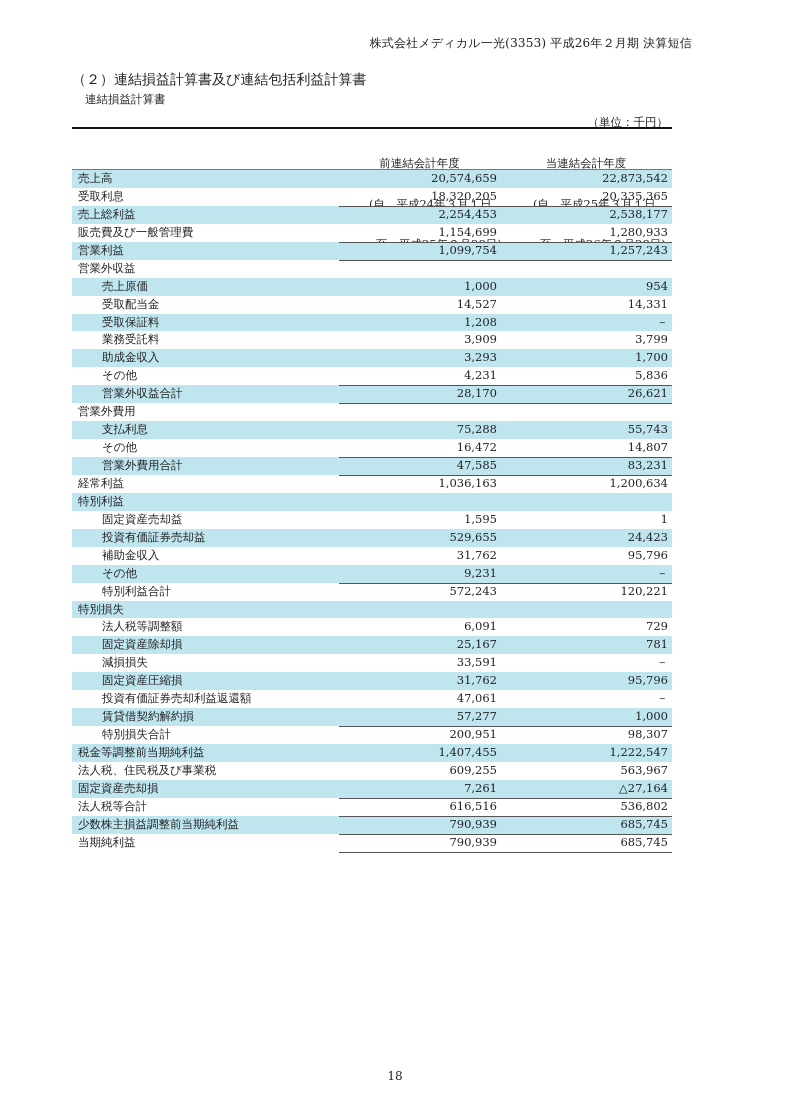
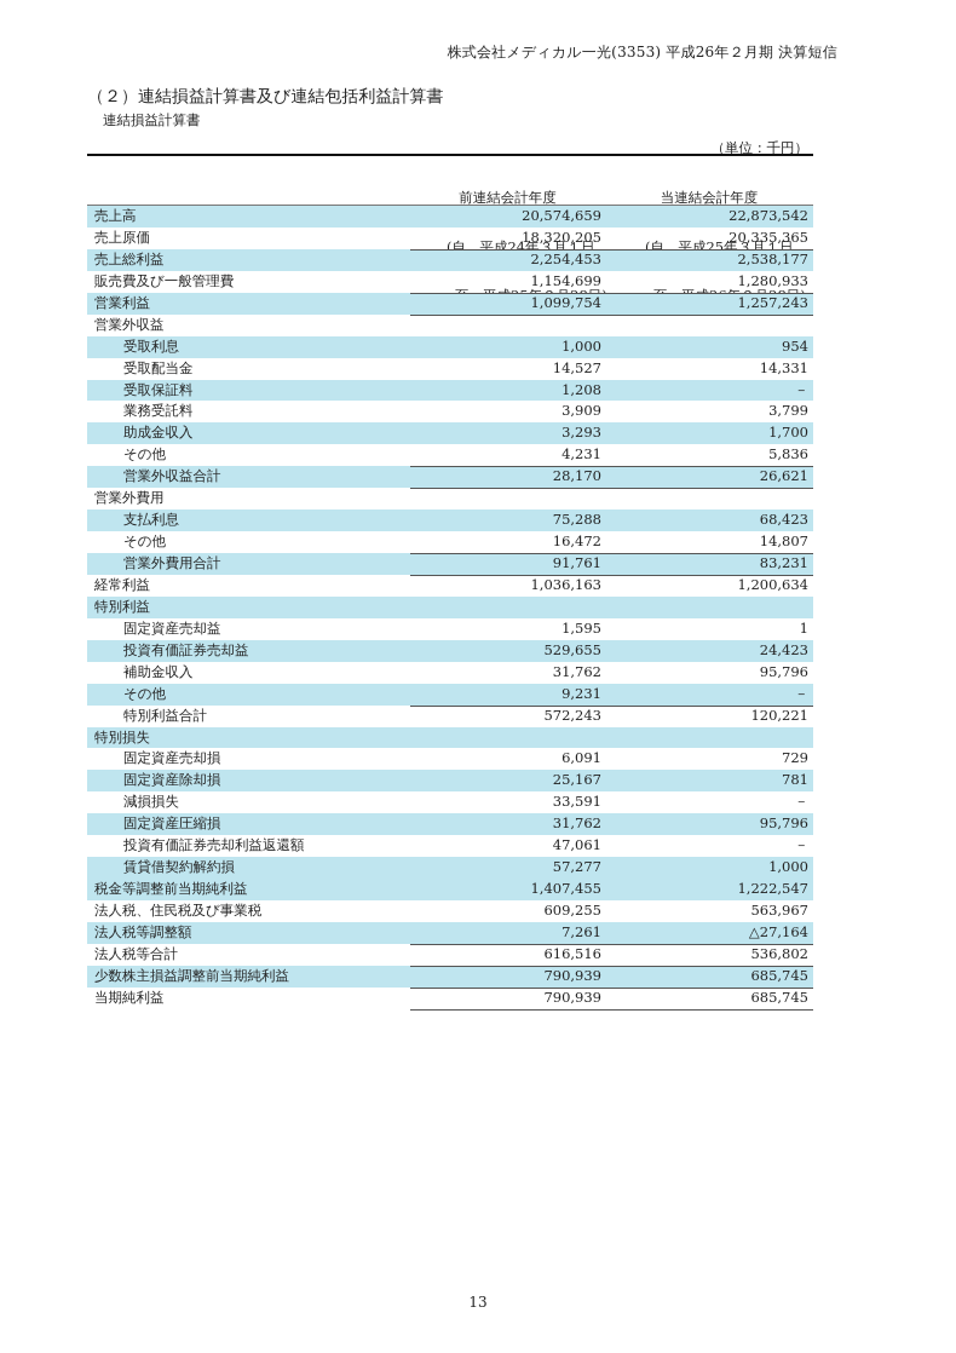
  株式会社メディカル一光(3353) 平成26年２月期 決算短信
  （２）連結損益計算書及び連結包括利益計算書
  連結損益計算書
  （単位：千円）
  前連結会計年度
  (自 平成24年３月１日
  当連結会計年度
  (自 平成25年３月１日
  売上高
  20,574,659
  22,873,542
- 受取利息
+ 売上原価
  18,320,205
  20,335,365
  売上総利益
  2,254,453
  2,538,177
  販売費及び一般管理費
  1,154,699
  1,280,933
  営業利益
  1,099,754
  1,257,243
  営業外収益
- 売上原価
+ 受取利息
  1,000
  954
  受取配当金
  14,527
  14,331
  受取保証料
  1,208
  －
  業務受託料
  3,909
  3,799
  助成金収入
  3,293
  1,700
  その他
  4,231
  5,836
  営業外収益合計
  28,170
  26,621
  営業外費用
  支払利息
  75,288
- 55,743
+ 68,423
  その他
  16,472
  14,807
  営業外費用合計
- 47,585
+ 91,761
  83,231
  経常利益
  1,036,163
  1,200,634
  特別利益
  固定資産売却益
  1,595
  1
  投資有価証券売却益
  529,655
  24,423
  補助金収入
  31,762
  95,796
  その他
  9,231
  －
  特別利益合計
  572,243
  120,221
  特別損失
- 法人税等調整額
+ 固定資産売却損
  6,091
  729
  固定資産除却損
  25,167
  781
  減損損失
  33,591
  －
  固定資産圧縮損
  31,762
  95,796
  投資有価証券売却利益返還額
  47,061
  －
  賃貸借契約解約損
  57,277
  1,000
- 特別損失合計
- 200,951
- 98,307
  税金等調整前当期純利益
  1,407,455
  1,222,547
  法人税、住民税及び事業税
  609,255
  563,967
- 固定資産売却損
+ 法人税等調整額
  7,261
  △27,164
  法人税等合計
  616,516
  536,802
  少数株主損益調整前当期純利益
  790,939
  685,745
  当期純利益
  790,939
  685,745
- 18
+ 13
